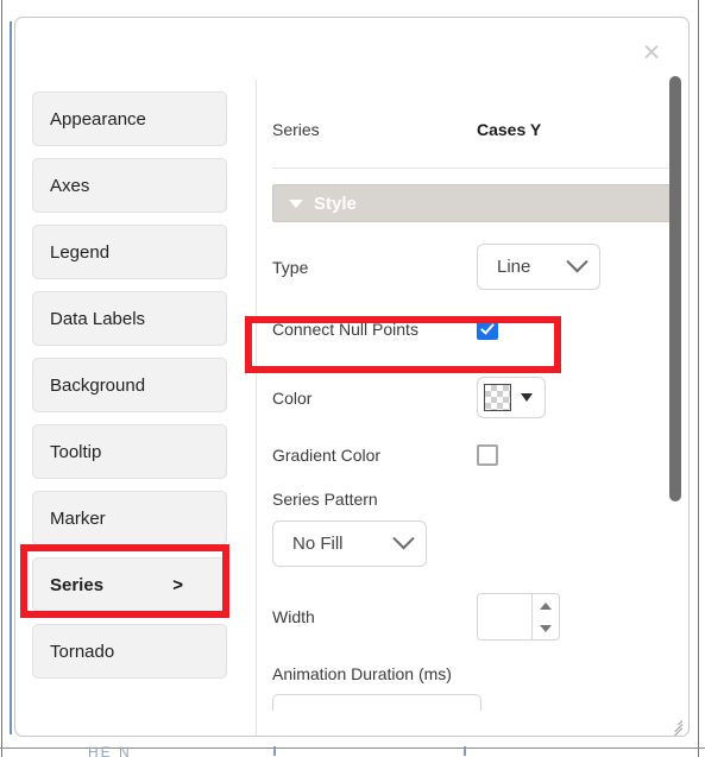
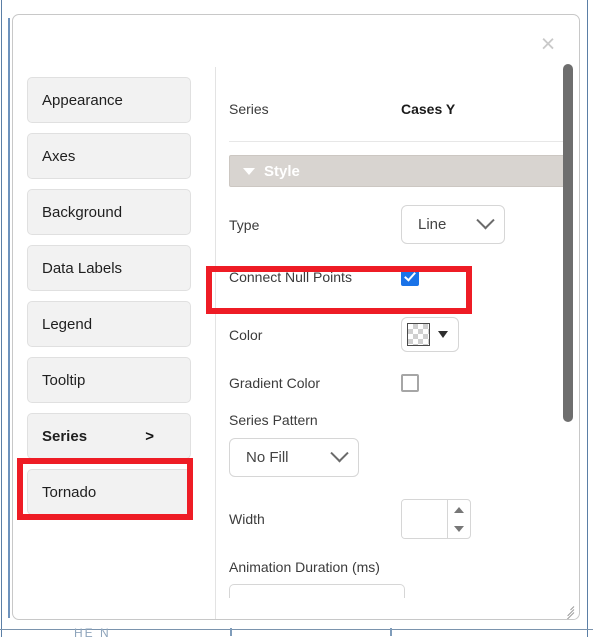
  HE N
  ×
  Appearance
  Axes
- Legend
+ Background
  Data Labels
- Background
+ Legend
  Tooltip
- Marker
  Series
  >
  Tornado
  Series
  Cases Y
  Style
  Type
  Line
  Connect Null Points
  Color
  Gradient Color
  Series Pattern
  No Fill
  Width
  Animation Duration (ms)
